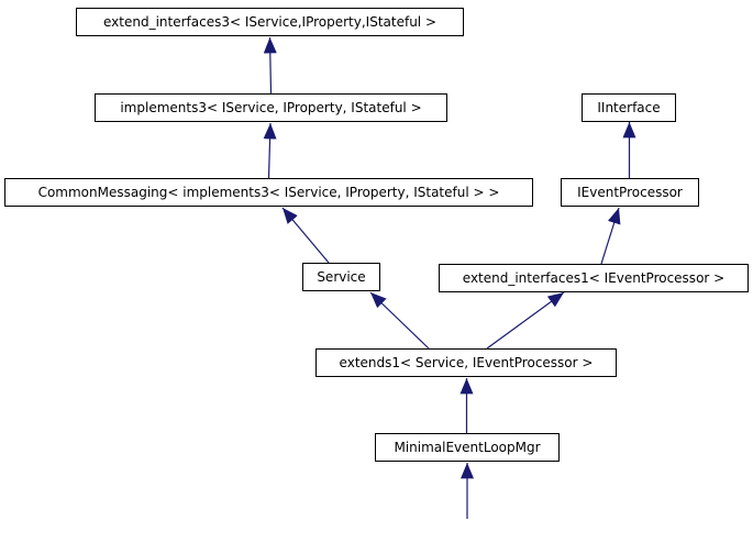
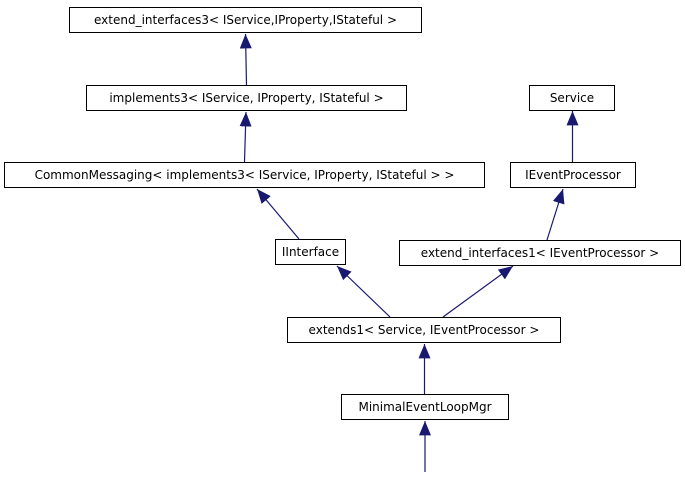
  extend_interfaces3< IService,IProperty,IStateful >
  implements3< IService, IProperty, IStateful >
  CommonMessaging< implements3< IService, IProperty, IStateful > >
- IInterface
+ Service
  IEventProcessor
- Service
+ IInterface
  extend_interfaces1< IEventProcessor >
  extends1< Service, IEventProcessor >
  MinimalEventLoopMgr
